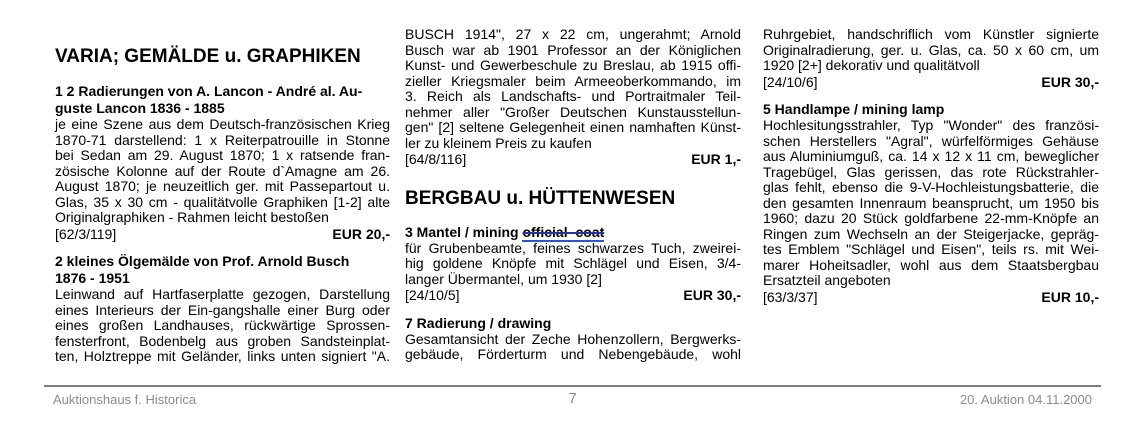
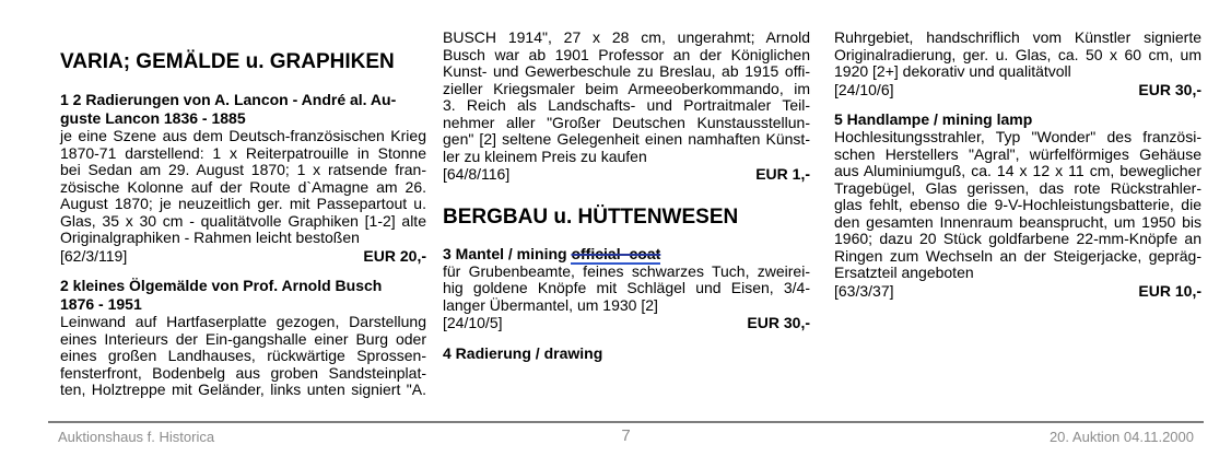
  VARIA; GEMÄLDE u. GRAPHIKEN
  1 2 Radierungen von A. Lancon - André al. Au-
  guste Lancon 1836 - 1885
  je eine Szene aus dem Deutsch-französischen Krieg
  1870-71 darstellend: 1 x Reiterpatrouille in Stonne
  bei Sedan am 29. August 1870; 1 x ratsende fran-
  zösische Kolonne auf der Route d`Amagne am 26.
  August 1870; je neuzeitlich ger. mit Passepartout u.
  Glas, 35 x 30 cm - qualitätvolle Graphiken [1-2] alte
  Originalgraphiken - Rahmen leicht bestoßen
  [62/3/119]
  EUR 20,-
  2 kleines Ölgemälde von Prof. Arnold Busch
  1876 - 1951
  Leinwand auf Hartfaserplatte gezogen, Darstellung
  eines Interieurs der Ein-gangshalle einer Burg oder
  eines großen Landhauses, rückwärtige Sprossen-
  fensterfront, Bodenbelg aus groben Sandsteinplat-
  ten, Holztreppe mit Geländer, links unten signiert "A.
- BUSCH 1914", 27 x 22 cm, ungerahmt; Arnold
+ BUSCH 1914", 27 x 28 cm, ungerahmt; Arnold
  Busch war ab 1901 Professor an der Königlichen
  Kunst- und Gewerbeschule zu Breslau, ab 1915 offi-
  zieller Kriegsmaler beim Armeeoberkommando, im
  3. Reich als Landschafts- und Portraitmaler Teil-
  nehmer aller "Großer Deutschen Kunstausstellun-
  gen" [2] seltene Gelegenheit einen namhaften Künst-
  ler zu kleinem Preis zu kaufen
  [64/8/116]
  EUR 1,-
  BERGBAU u. HÜTTENWESEN
  3 Mantel / mining official coat
  für Grubenbeamte, feines schwarzes Tuch, zweirei-
  hig goldene Knöpfe mit Schlägel und Eisen, 3/4-
  langer Übermantel, um 1930 [2]
  [24/10/5]
  EUR 30,-
- 7 Radierung / drawing
+ 4 Radierung / drawing
- Gesamtansicht der Zeche Hohenzollern, Bergwerks-
- gebäude, Förderturm und Nebengebäude, wohl
  Ruhrgebiet, handschriflich vom Künstler signierte
  Originalradierung, ger. u. Glas, ca. 50 x 60 cm, um
  1920 [2+] dekorativ und qualitätvoll
  [24/10/6]
  EUR 30,-
  5 Handlampe / mining lamp
  Hochlesitungsstrahler, Typ "Wonder" des französi-
  schen Herstellers "Agral", würfelförmiges Gehäuse
  aus Aluminiumguß, ca. 14 x 12 x 11 cm, beweglicher
  Tragebügel, Glas gerissen, das rote Rückstrahler-
  glas fehlt, ebenso die 9-V-Hochleistungsbatterie, die
  den gesamten Innenraum beansprucht, um 1950 bis
  1960; dazu 20 Stück goldfarbene 22-mm-Knöpfe an
  Ringen zum Wechseln an der Steigerjacke, gepräg-
- tes Emblem "Schlägel und Eisen", teils rs. mit Wei-
- marer Hoheitsadler, wohl aus dem Staatsbergbau
  Ersatzteil angeboten
  [63/3/37]
  EUR 10,-
  Auktionshaus f. Historica
  7
  20. Auktion 04.11.2000
